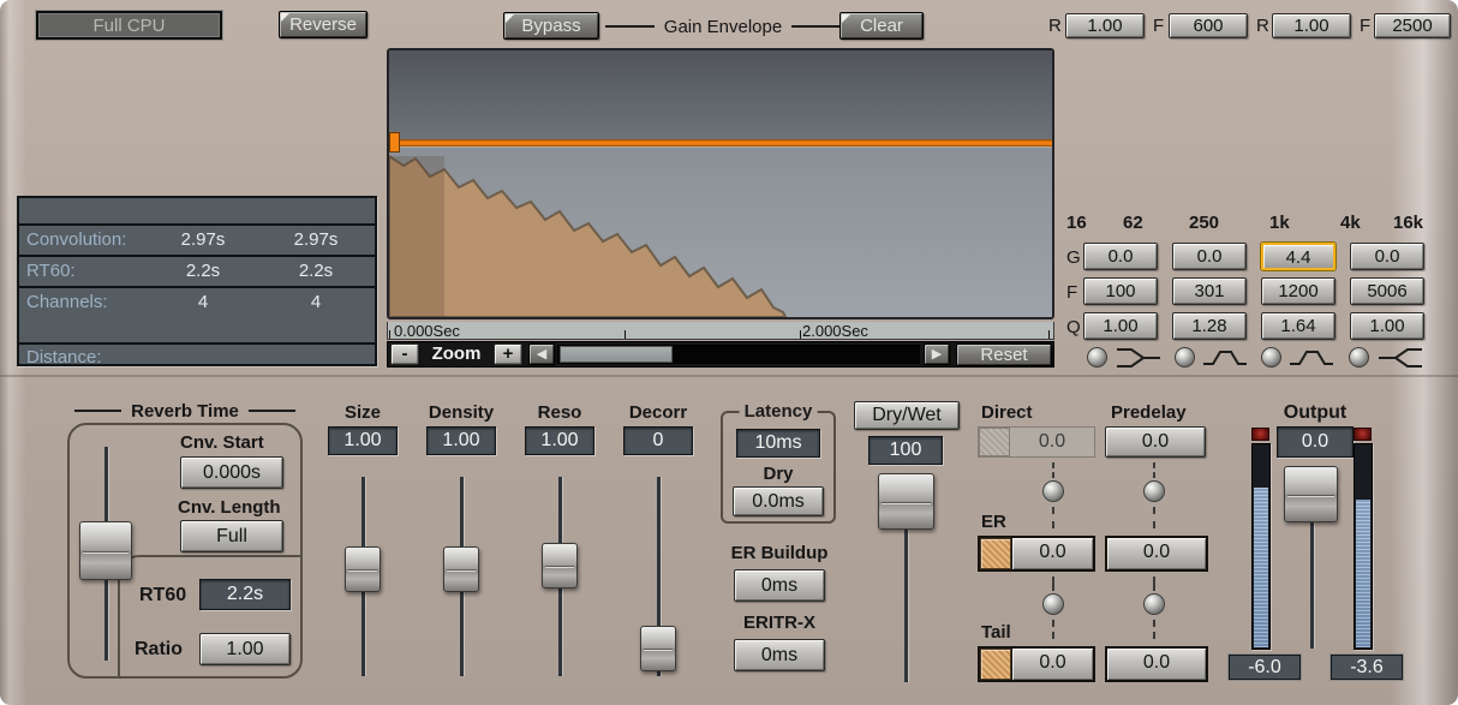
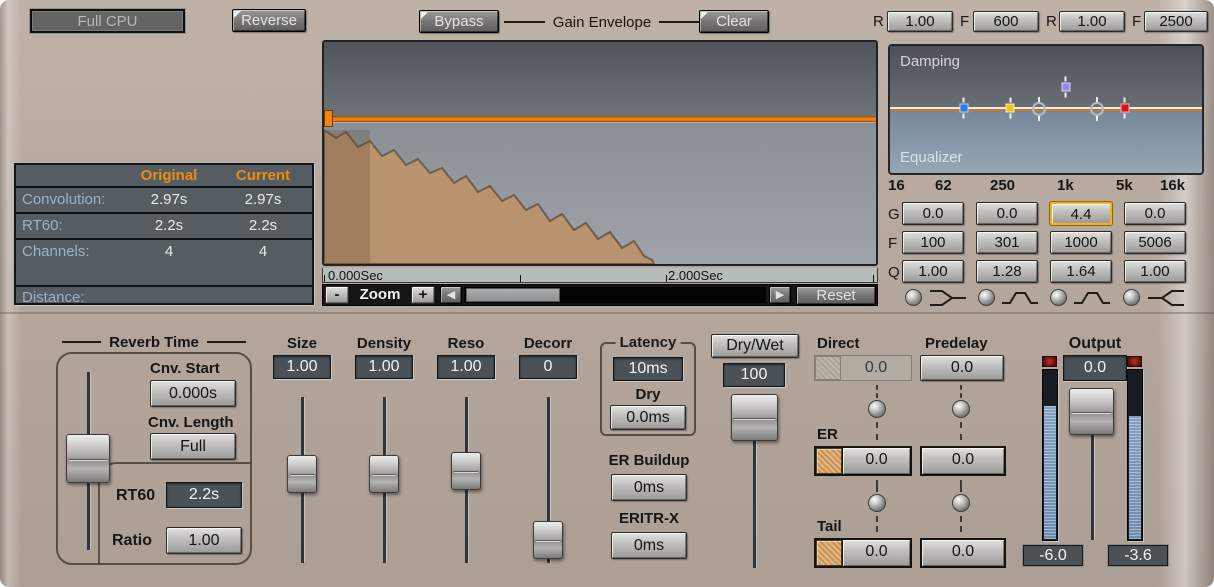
  Full CPU
  Reverse
  Bypass
  Gain Envelope
  Clear
  R
  1.00
  F
  600
  R
  1.00
  F
  2500
+ Original
+ Current
  Convolution:
  2.97s
  2.97s
  RT60:
  2.2s
  2.2s
  Channels:
  4
  4
  Distance:
  0.000Sec
  2.000Sec
  -
  Zoom
  +
  ◀
  ▶
  Reset
+ Damping
+ Equalizer
  16
  62
  250
  1k
- 4k
+ 5k
  16k
  G
  0.0
  0.0
  4.4
  0.0
  F
  100
  301
- 1200
+ 1000
  5006
  Q
  1.00
  1.28
  1.64
  1.00
  Reverb Time
  Cnv. Start
  0.000s
  Cnv. Length
  Full
  RT60
  2.2s
  Ratio
  1.00
  Size
  1.00
  Density
  1.00
  Reso
  1.00
  Decorr
  0
  Latency
  10ms
  Dry
  0.0ms
  ER Buildup
  0ms
  ERITR-X
  0ms
  Dry/Wet
  100
  Direct
  Predelay
  0.0
  0.0
  ER
  0.0
  0.0
  Tail
  0.0
  0.0
  Output
  0.0
  -6.0
  -3.6
